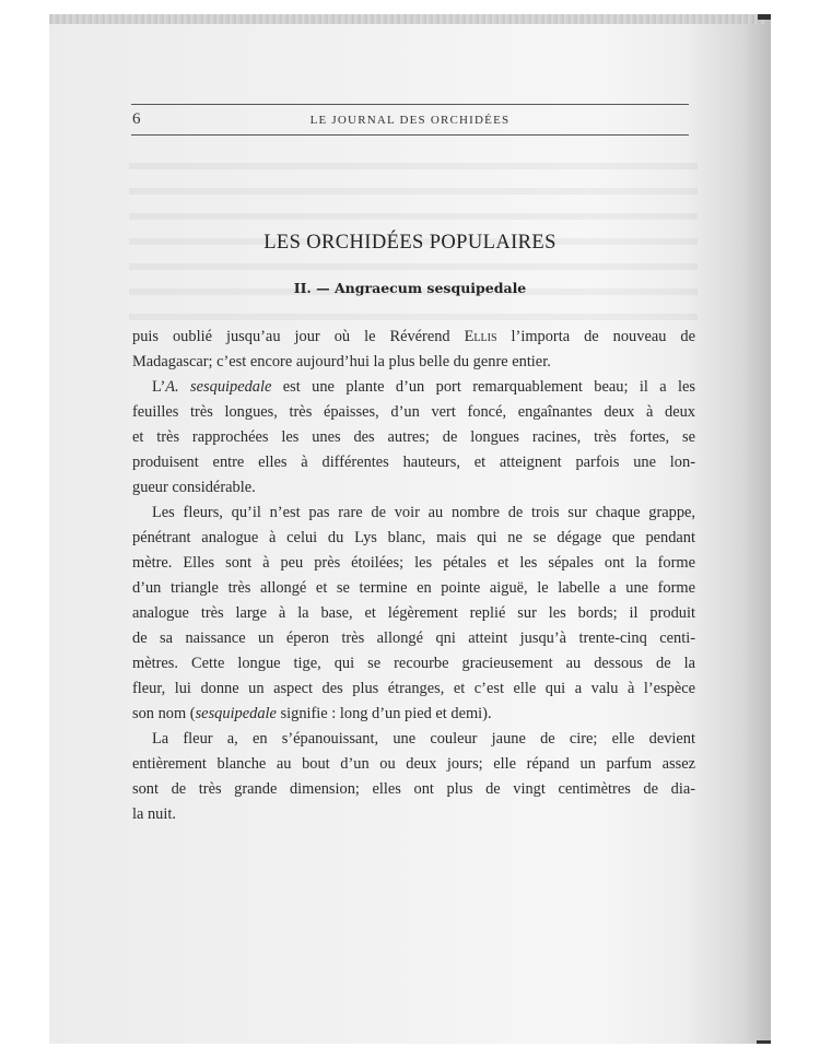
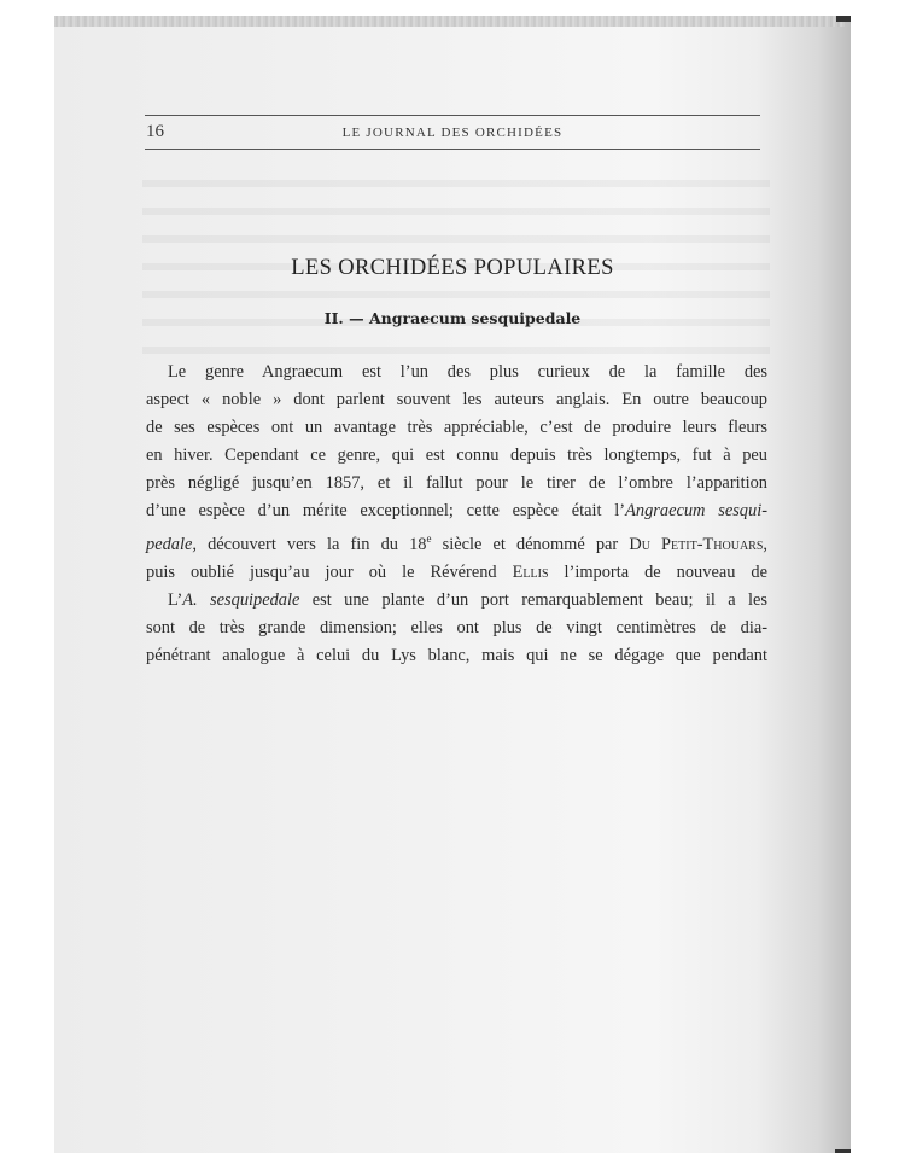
- 6
+ 16
  LE JOURNAL DES ORCHIDÉES
  LES ORCHIDÉES POPULAIRES
  II. — Angraecum sesquipedale
+ Le genre Angraecum est l’un des plus curieux de la famille des
+ aspect « noble » dont parlent souvent les auteurs anglais. En outre beaucoup
+ de ses espèces ont un avantage très appréciable, c’est de produire leurs fleurs
+ en hiver. Cependant ce genre, qui est connu depuis très longtemps, fut à peu
+ près négligé jusqu’en 1857, et il fallut pour le tirer de l’ombre l’apparition
+ d’une espèce d’un mérite exceptionnel; cette espèce était l’Angraecum sesqui-
+ pedale, découvert vers la fin du 18e siècle et dénommé par Du Petit-Thouars,
  puis oublié jusqu’au jour où le Révérend Ellis l’importa de nouveau de
- Madagascar; c’est encore aujourd’hui la plus belle du genre entier.
  L’A. sesquipedale est une plante d’un port remarquablement beau; il a les
- feuilles très longues, très épaisses, d’un vert foncé, engaînantes deux à deux
- et très rapprochées les unes des autres; de longues racines, très fortes, se
- produisent entre elles à différentes hauteurs, et atteignent parfois une lon-
- gueur considérable.
- Les fleurs, qu’il n’est pas rare de voir au nombre de trois sur chaque grappe,
- pénétrant analogue à celui du Lys blanc, mais qui ne se dégage que pendant
+ sont de très grande dimension; elles ont plus de vingt centimètres de dia-
- mètre. Elles sont à peu près étoilées; les pétales et les sépales ont la forme
- d’un triangle très allongé et se termine en pointe aiguë, le labelle a une forme
- analogue très large à la base, et légèrement replié sur les bords; il produit
- de sa naissance un éperon très allongé qni atteint jusqu’à trente-cinq centi-
- mètres. Cette longue tige, qui se recourbe gracieusement au dessous de la
- fleur, lui donne un aspect des plus étranges, et c’est elle qui a valu à l’espèce
- son nom (sesquipedale signifie : long d’un pied et demi).
- La fleur a, en s’épanouissant, une couleur jaune de cire; elle devient
- entièrement blanche au bout d’un ou deux jours; elle répand un parfum assez
- sont de très grande dimension; elles ont plus de vingt centimètres de dia-
+ pénétrant analogue à celui du Lys blanc, mais qui ne se dégage que pendant
- la nuit.
